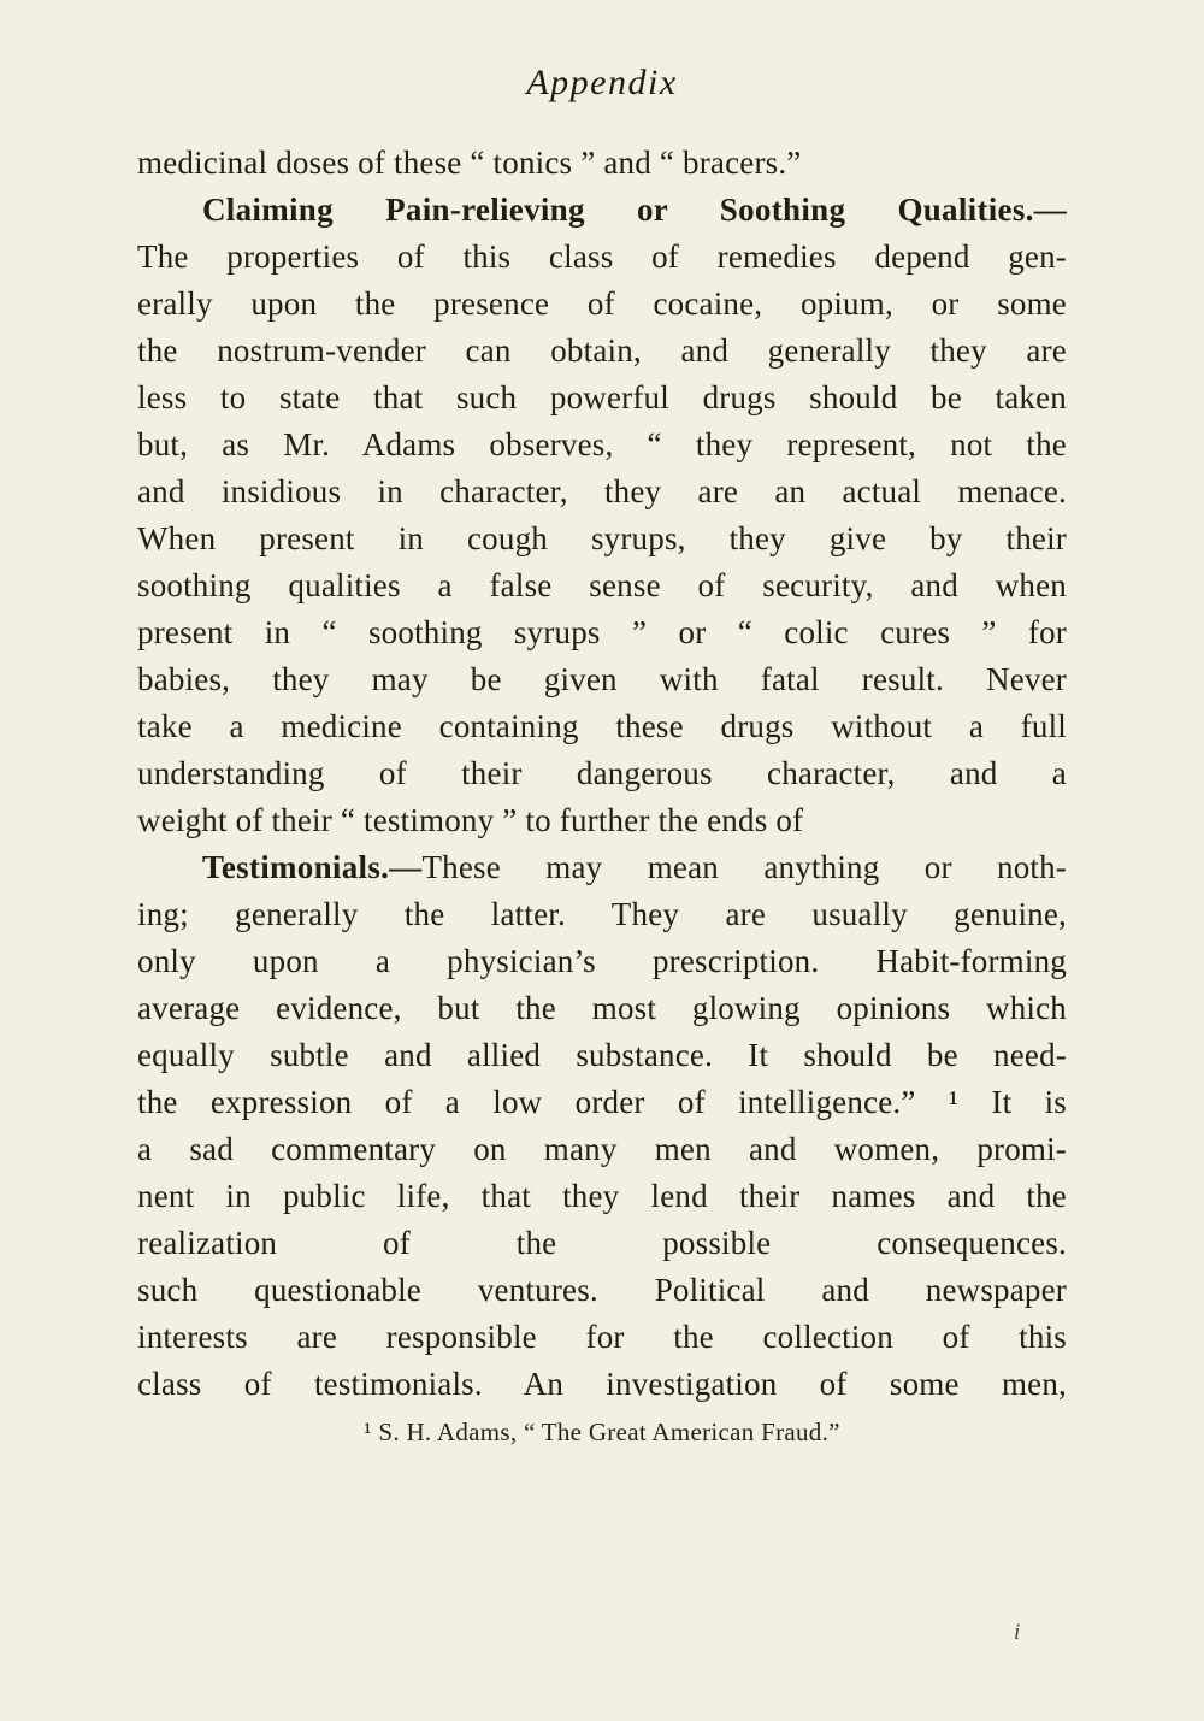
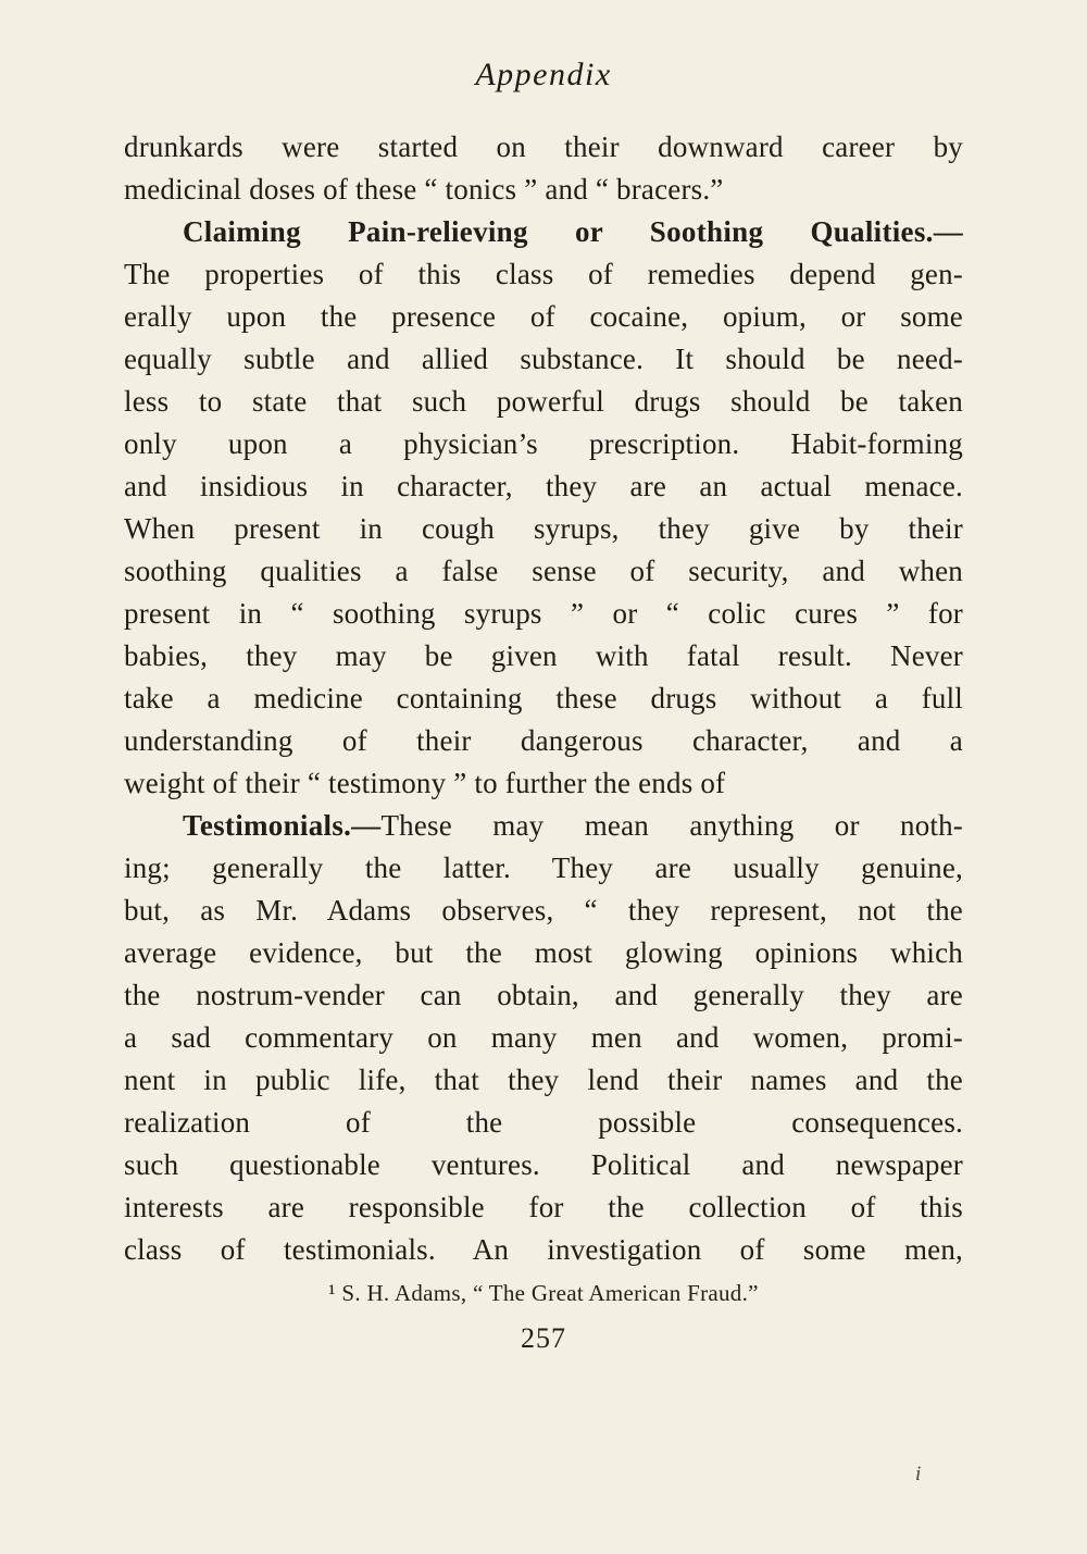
  Appendix
+ drunkards were started on their downward career by
  medicinal doses of these “ tonics ” and “ bracers.”
  Claiming Pain-relieving or Soothing Qualities.—
  The properties of this class of remedies depend gen-
  erally upon the presence of cocaine, opium, or some
- the nostrum-vender can obtain, and generally they are
+ equally subtle and allied substance. It should be need-
  less to state that such powerful drugs should be taken
- but, as Mr. Adams observes, “ they represent, not the
+ only upon a physician’s prescription. Habit-forming
  and insidious in character, they are an actual menace.
  When present in cough syrups, they give by their
  soothing qualities a false sense of security, and when
  present in “ soothing syrups ” or “ colic cures ” for
  babies, they may be given with fatal result. Never
  take a medicine containing these drugs without a full
  understanding of their dangerous character, and a
  weight of their “ testimony ” to further the ends of
  Testimonials.—These may mean anything or noth-
  ing; generally the latter. They are usually genuine,
- only upon a physician’s prescription. Habit-forming
+ but, as Mr. Adams observes, “ they represent, not the
  average evidence, but the most glowing opinions which
- equally subtle and allied substance. It should be need-
+ the nostrum-vender can obtain, and generally they are
- the expression of a low order of intelligence.” ¹ It is
  a sad commentary on many men and women, promi-
  nent in public life, that they lend their names and the
  realization of the possible consequences.
  such questionable ventures. Political and newspaper
  interests are responsible for the collection of this
  class of testimonials. An investigation of some men,
  ¹ S. H. Adams, “ The Great American Fraud.”
+ 257
  i
